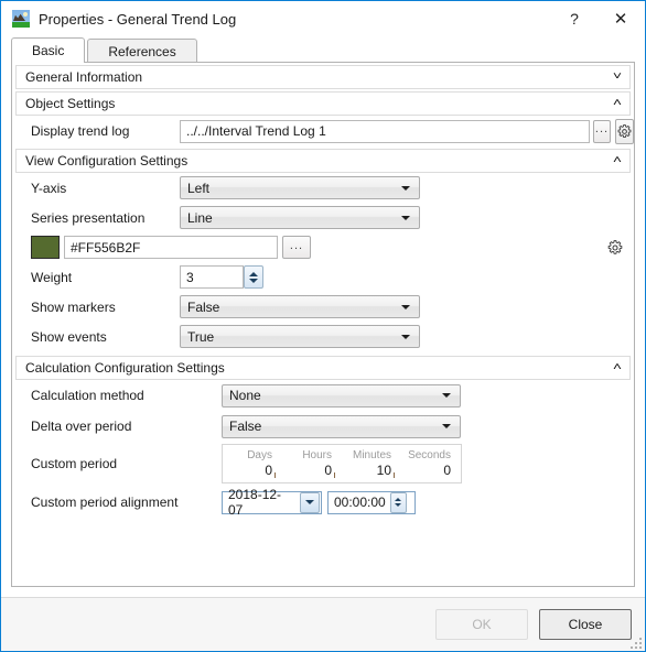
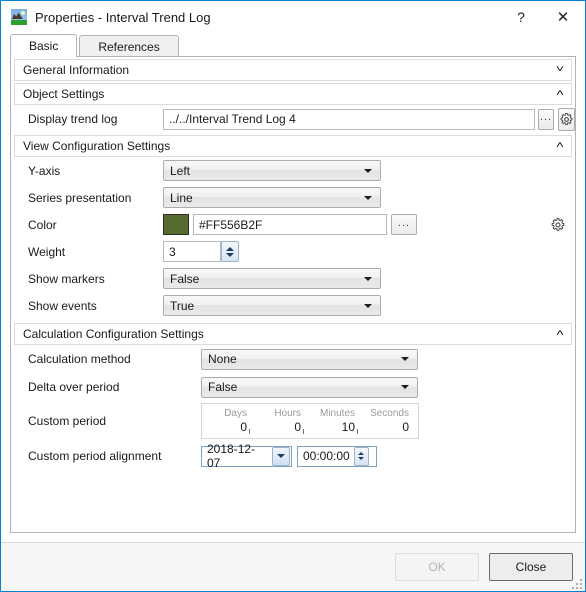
- Properties - General Trend Log
+ Properties - Interval Trend Log
  ?
  ✕
  Basic
  References
  General Information
  ˅
  Object Settings
  ˄
  Display trend log
- ../../Interval Trend Log 1
+ ../../Interval Trend Log 4
  ...
  View Configuration Settings
  ˄
  Y-axis
  Left
  Series presentation
  Line
+ Color
  #FF556B2F
  ...
  Weight
  3
  Show markers
  False
  Show events
  True
  Calculation Configuration Settings
  ˄
  Calculation method
  None
  Delta over period
  False
  Custom period
  Days
  0
  Hours
  0
  Minutes
  10
  Seconds
  0
  Custom period alignment
  2018-12-07
  00:00:00
  OK
  Close
